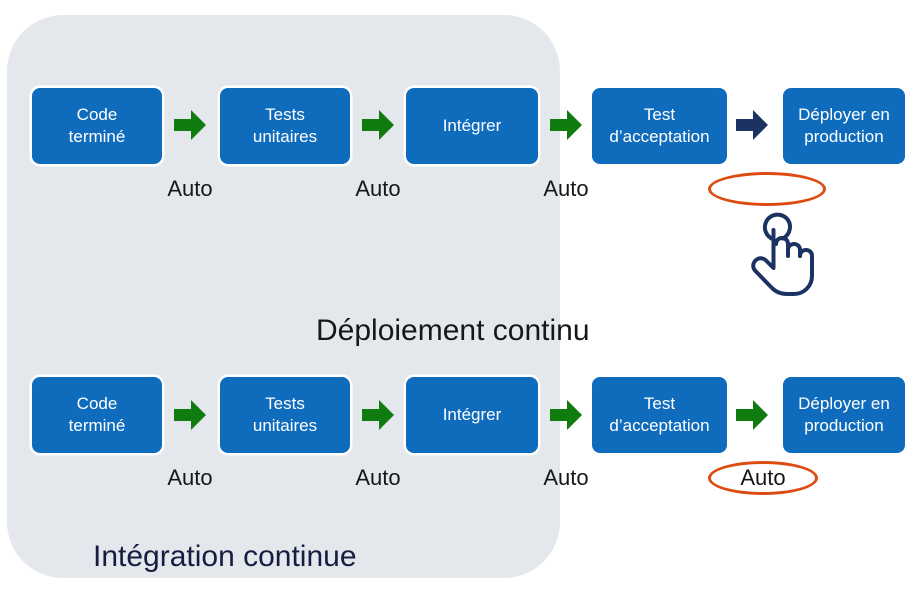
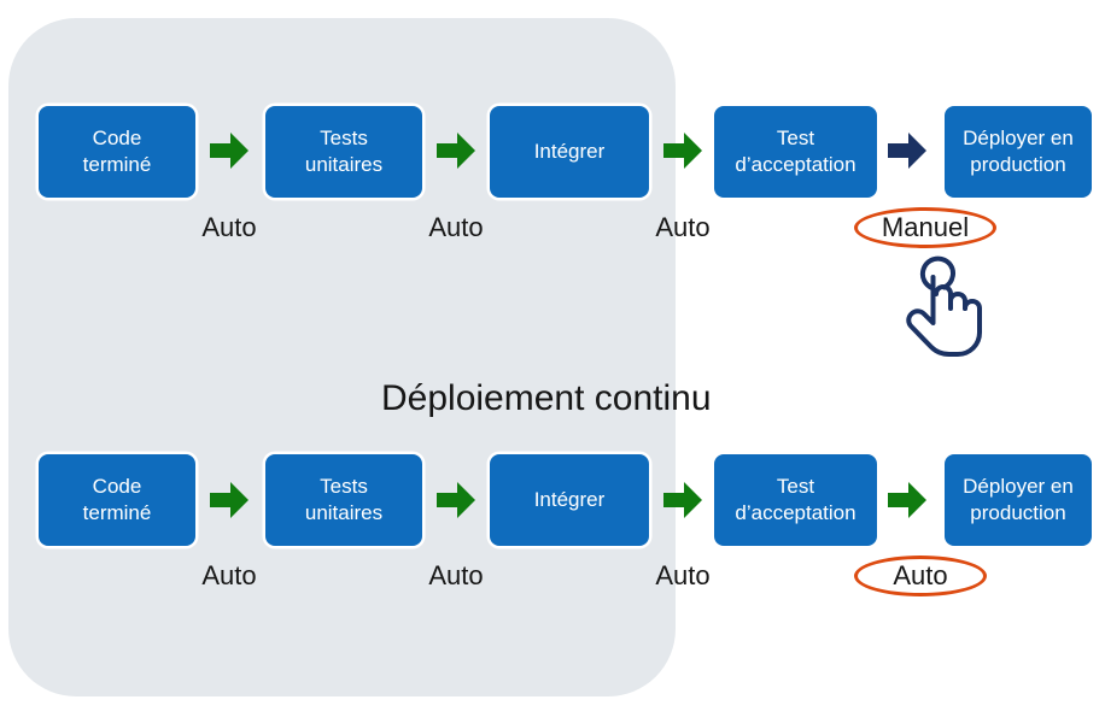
  Code
  terminé
  Auto
  Tests
  unitaires
  Auto
  Intégrer
  Auto
  Test
  d’acceptation
+ Manuel
  Déployer en
  production
  Déploiement continu
  Code
  terminé
  Auto
  Tests
  unitaires
  Auto
  Intégrer
  Auto
  Test
  d’acceptation
  Auto
  Déployer en
  production
- Intégration continue
